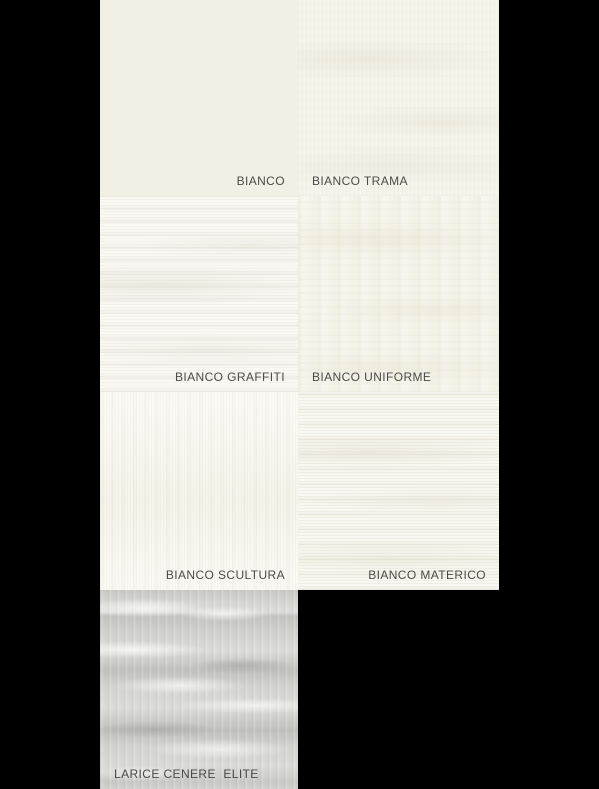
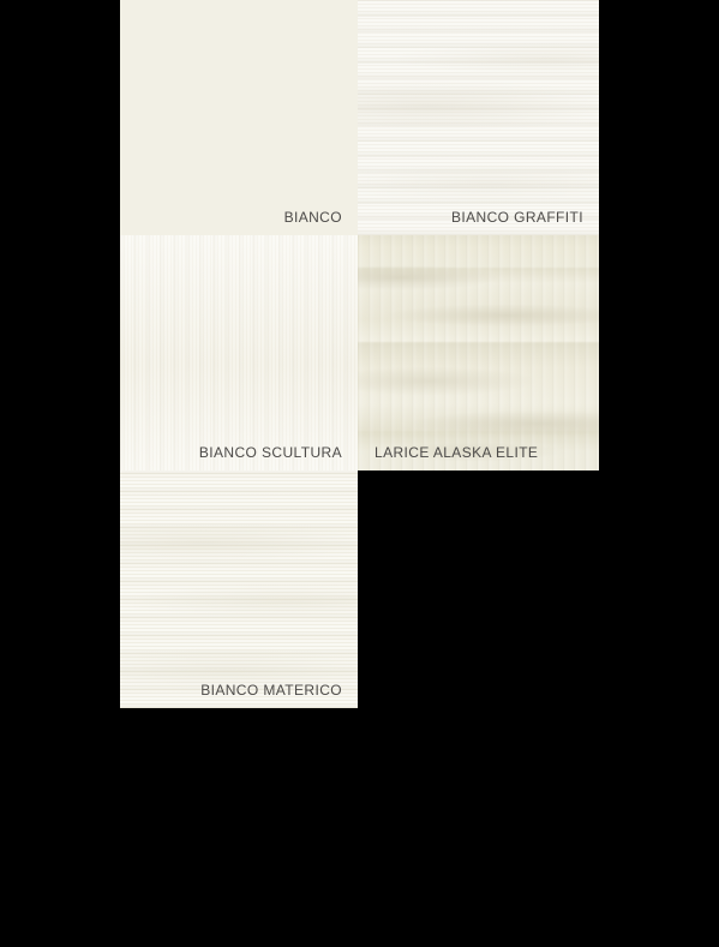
  BIANCO
- BIANCO TRAMA
  BIANCO GRAFFITI
- BIANCO UNIFORME
  BIANCO SCULTURA
+ LARICE ALASKA ELITE
  BIANCO MATERICO
- LARICE CENERE ELITE
